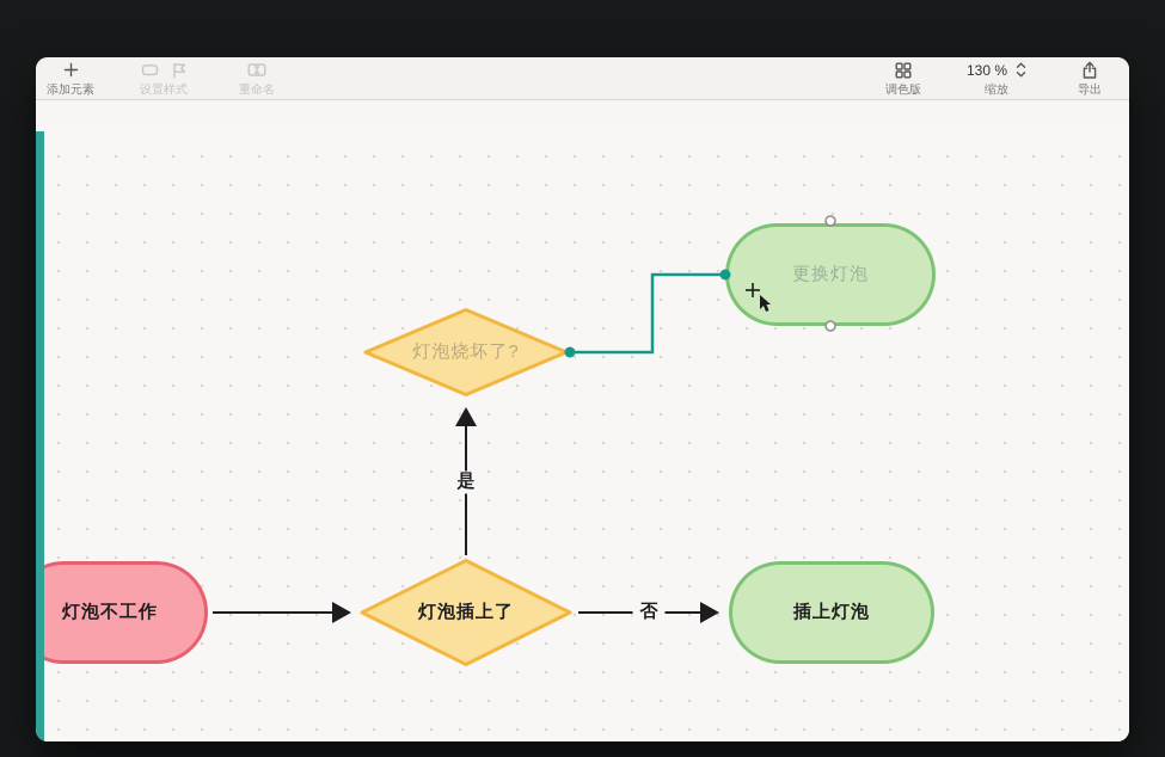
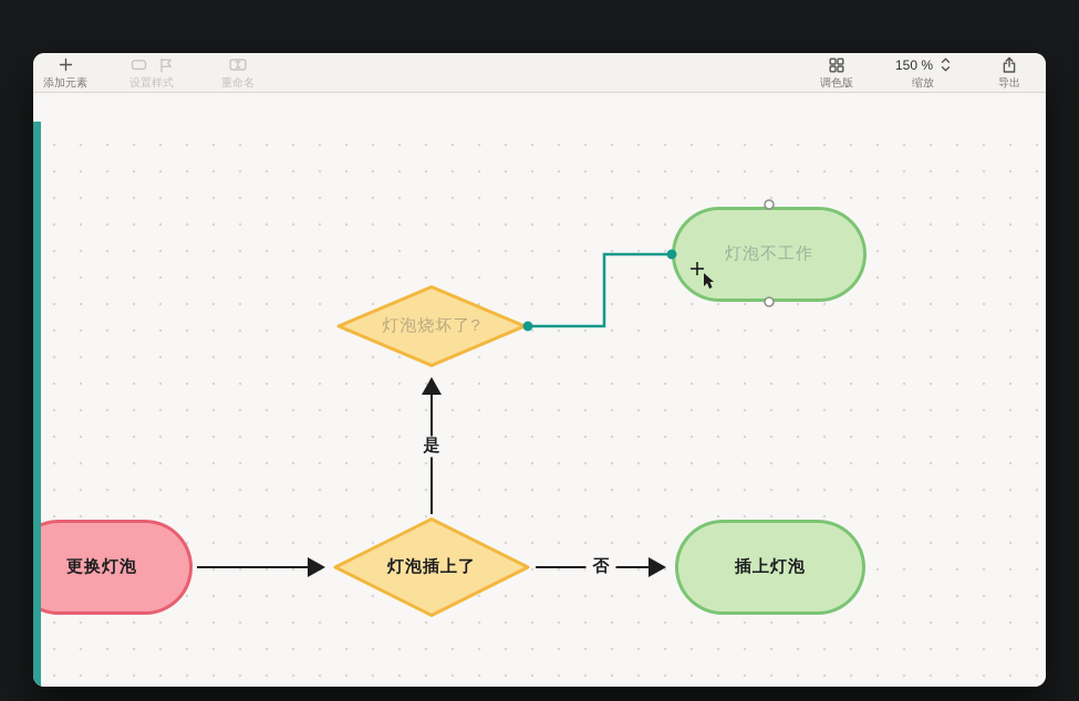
  添加元素
  设置样式
  重命名
  调色版
- 130 %
+ 150 %
  缩放
  导出
- 更换灯泡
+ 灯泡不工作
  灯泡烧坏了?
- 灯泡不工作
+ 更换灯泡
  灯泡插上了
  插上灯泡
  是
  否
